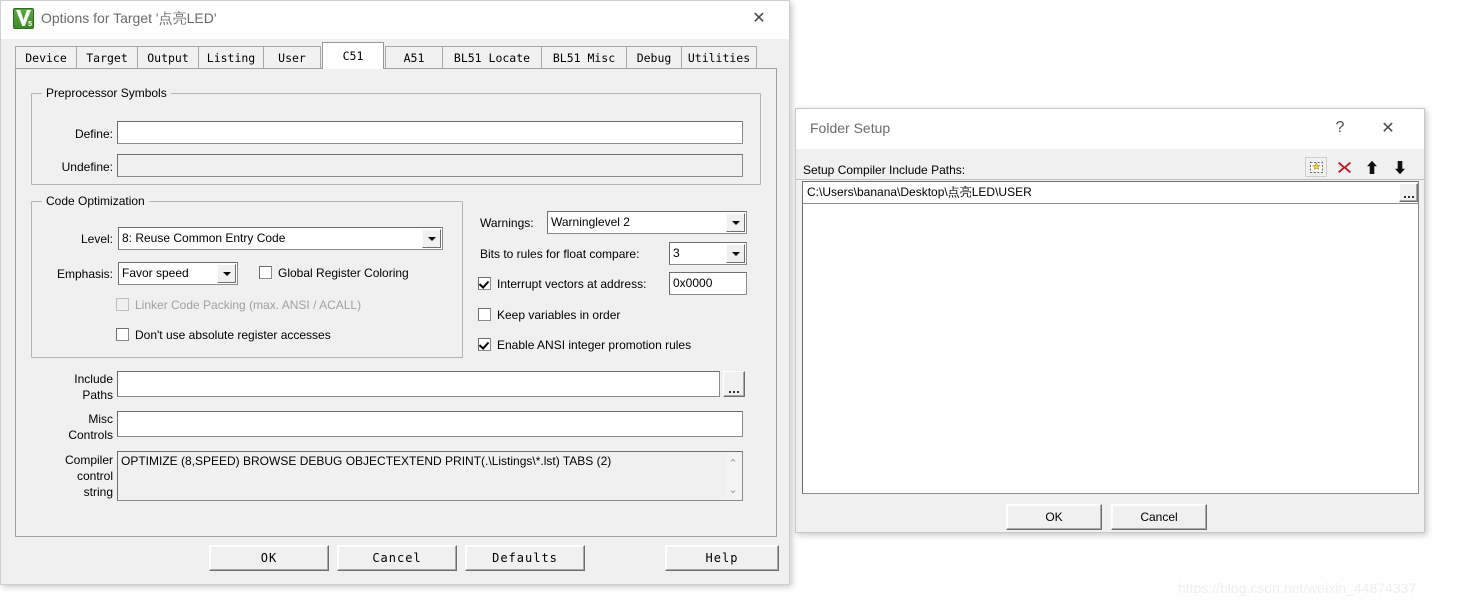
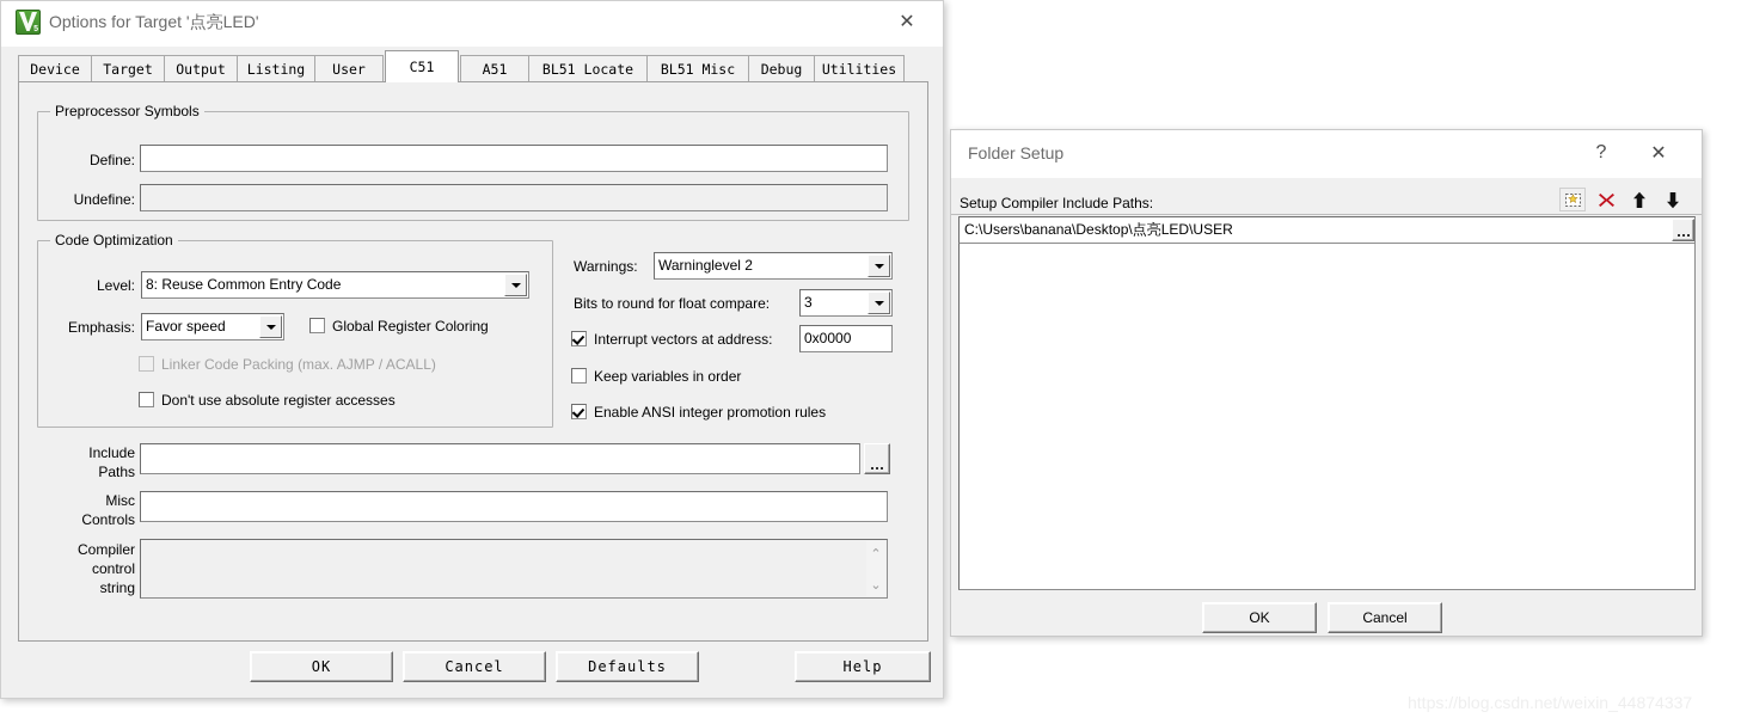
  Options for Target '点亮LED'
  ✕
  Device
  Target
  Output
  Listing
  User
  C51
  A51
  BL51 Locate
  BL51 Misc
  Debug
  Utilities
  Preprocessor Symbols
  Define:
  Undefine:
  Code Optimization
  Level:
  8: Reuse Common Entry Code
  Emphasis:
  Favor speed
  Global Register Coloring
- Linker Code Packing (max. ANSI / ACALL)
+ Linker Code Packing (max. AJMP / ACALL)
  Don't use absolute register accesses
  Warnings:
  Warninglevel 2
- Bits to rules for float compare:
+ Bits to round for float compare:
  3
  Interrupt vectors at address:
  0x0000
  Keep variables in order
  Enable ANSI integer promotion rules
  Include
  Paths
  Misc
  Controls
  Compiler
  control
  string
- OPTIMIZE (8,SPEED) BROWSE DEBUG OBJECTEXTEND PRINT(.\Listings\*.lst) TABS (2)
  ⌃
  ⌄
  OK
  Cancel
  Defaults
  Help
  Folder Setup
  ?
  ✕
  Setup Compiler Include Paths:
  C:\Users\banana\Desktop\点亮LED\USER
  OK
  Cancel
